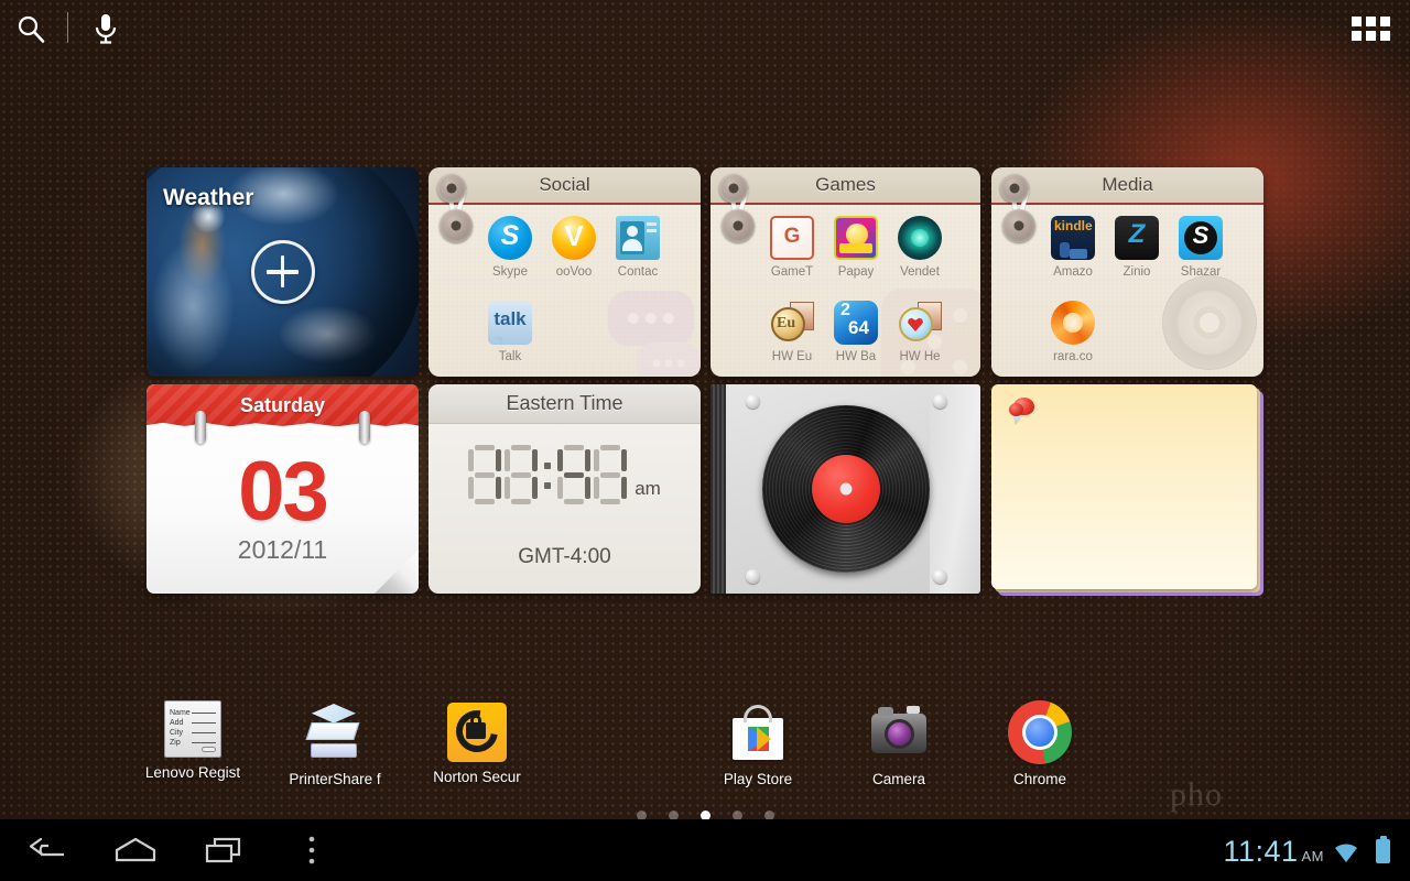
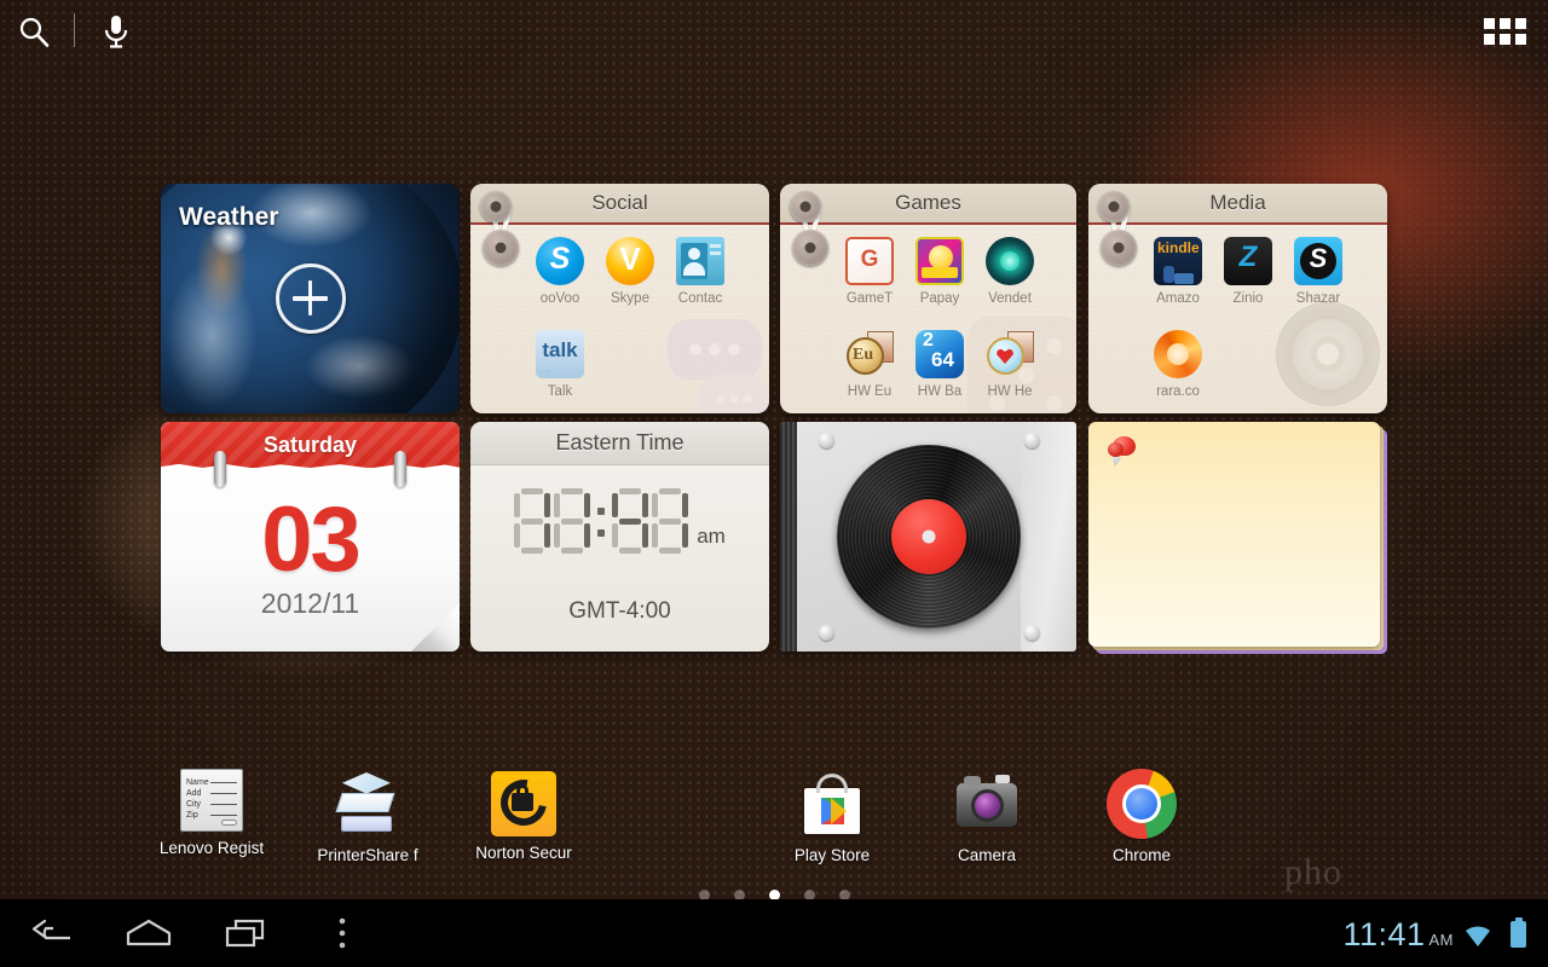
  Weather
  Social
  S
- Skype
+ ooVoo
  V
- ooVoo
+ Skype
  Contac
  talk
  Talk
  Games
  G
  GameT
  Papay
  Vendet
  Eu
  HW Eu
  2
  64
  HW Ba
  HW He
  Media
  kindle
  Amazo
  Z
  Zinio
  S
  Shazar
  rara.co
  Saturday
  03
  2012/11
  Eastern Time
  am
  GMT-4:00
  Lenovo Regist
  PrinterShare f
  Norton Secur
  Play Store
  Camera
  Chrome
  11:41 AM
